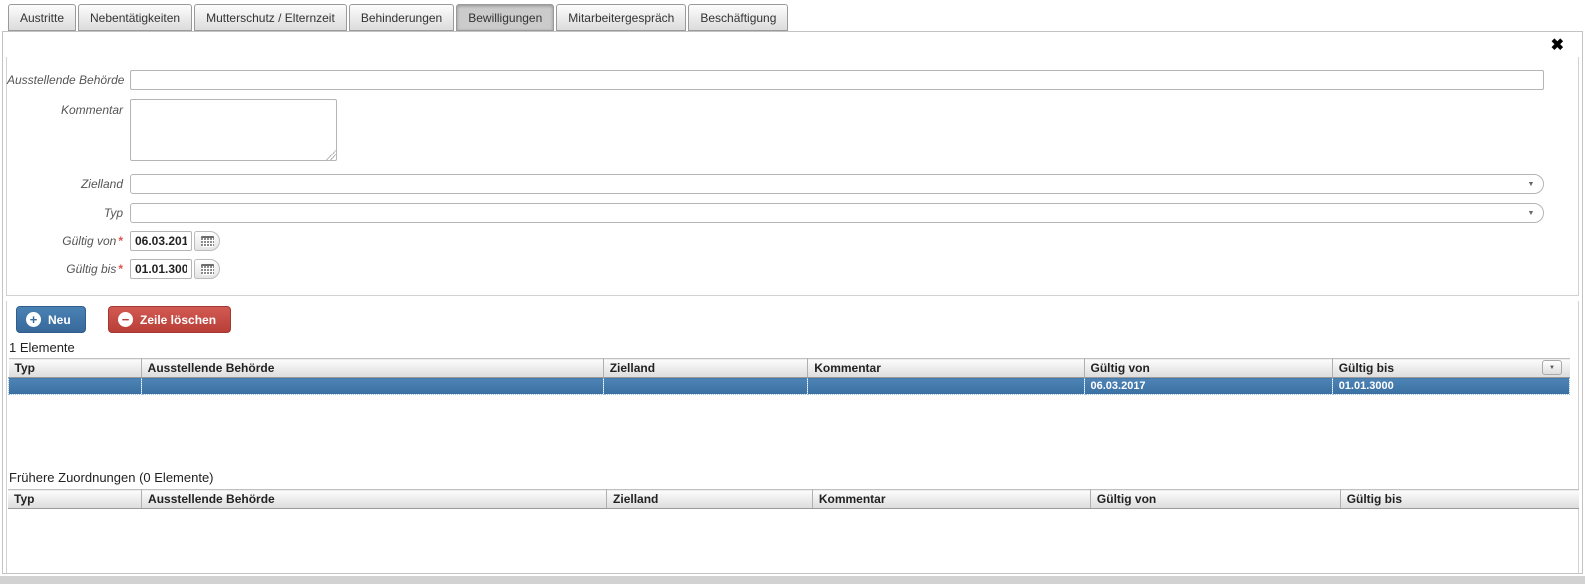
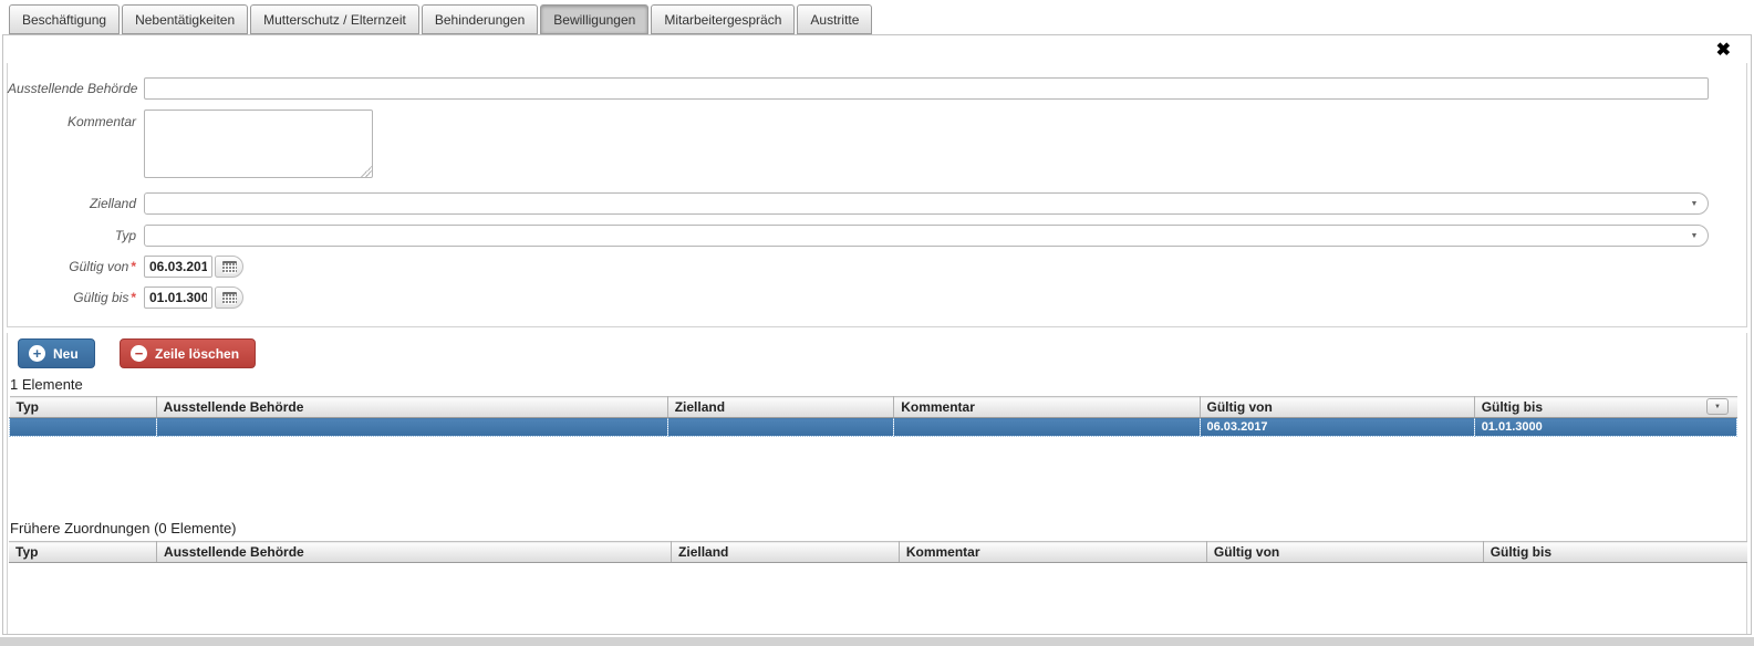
- Austritte
+ Beschäftigung
  Nebentätigkeiten
  Mutterschutz / Elternzeit
  Behinderungen
  Bewilligungen
  Mitarbeitergespräch
- Beschäftigung
+ Austritte
  ✖
  Ausstellende Behörde
  Kommentar
  Zielland
  Typ
  Gültig von *
  06.03.201
  Gültig bis *
  01.01.300
  +
  Neu
  −
  Zeile löschen
  1 Elemente
  Typ	Ausstellende Behörde	Zielland	Kommentar	Gültig von	Gültig bis
  				06.03.2017	01.01.3000
  Frühere Zuordnungen (0 Elemente)
  Typ	Ausstellende Behörde	Zielland	Kommentar	Gültig von	Gültig bis
